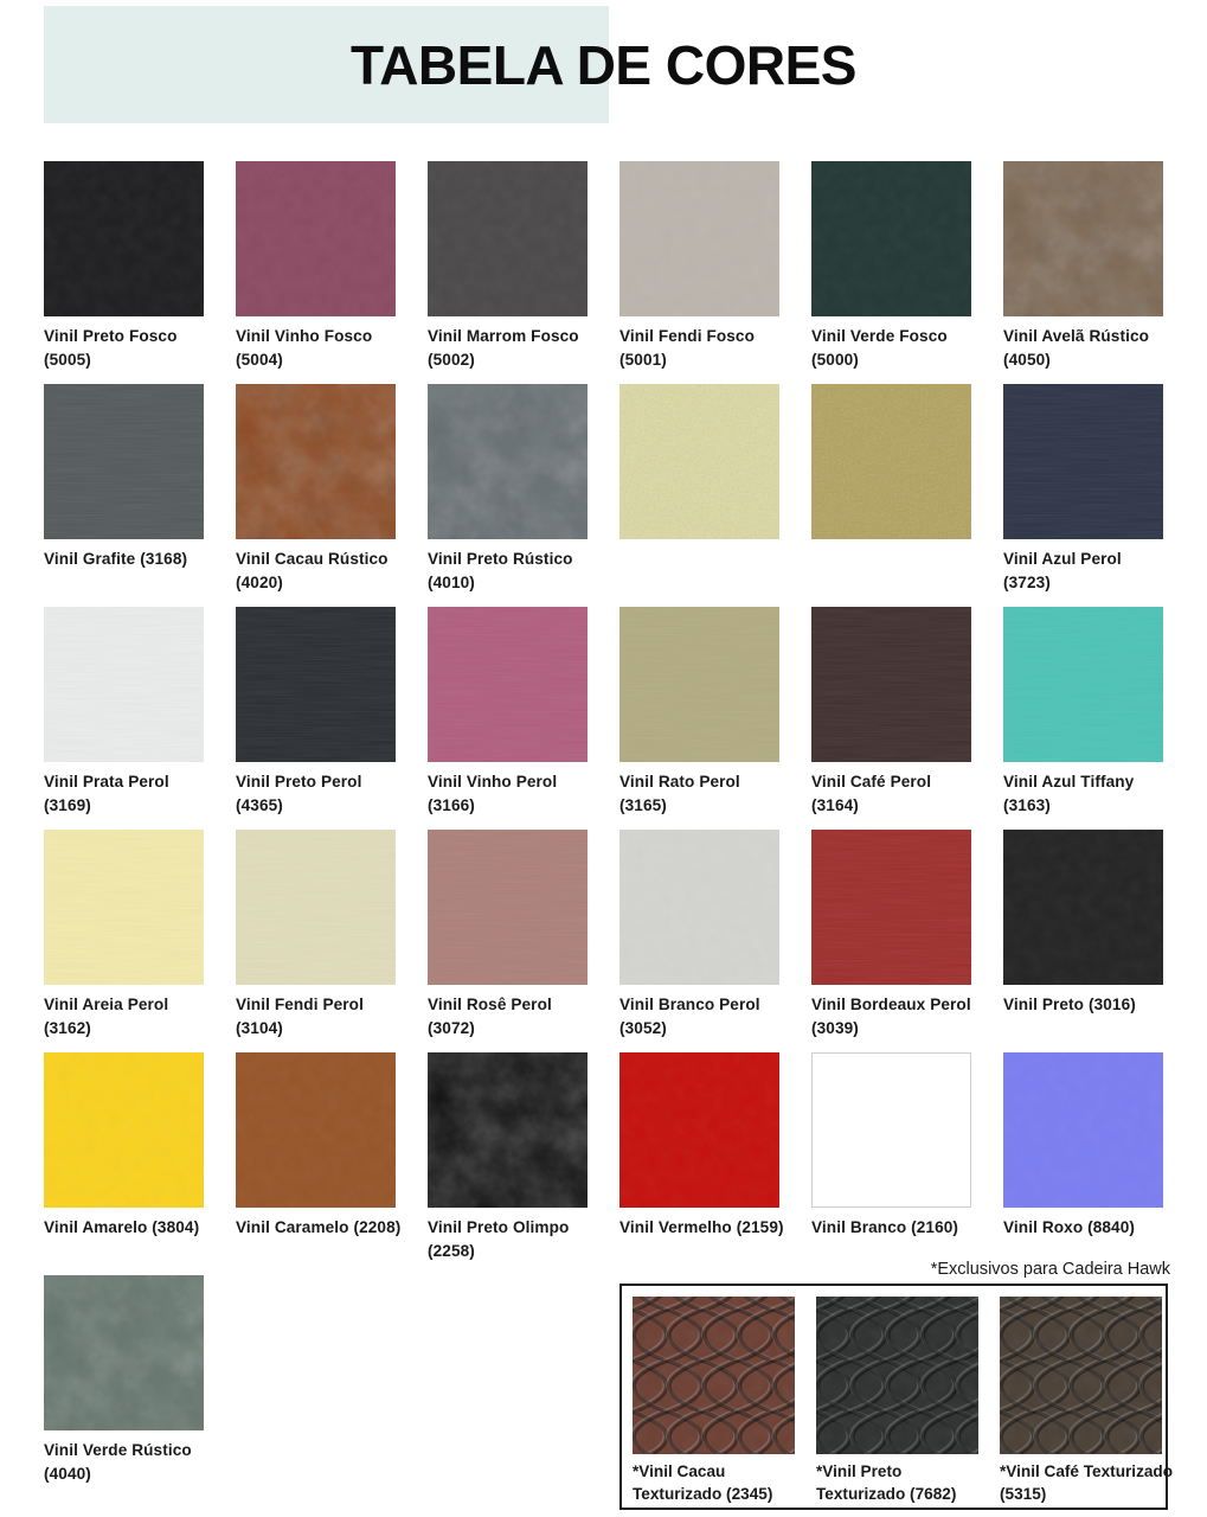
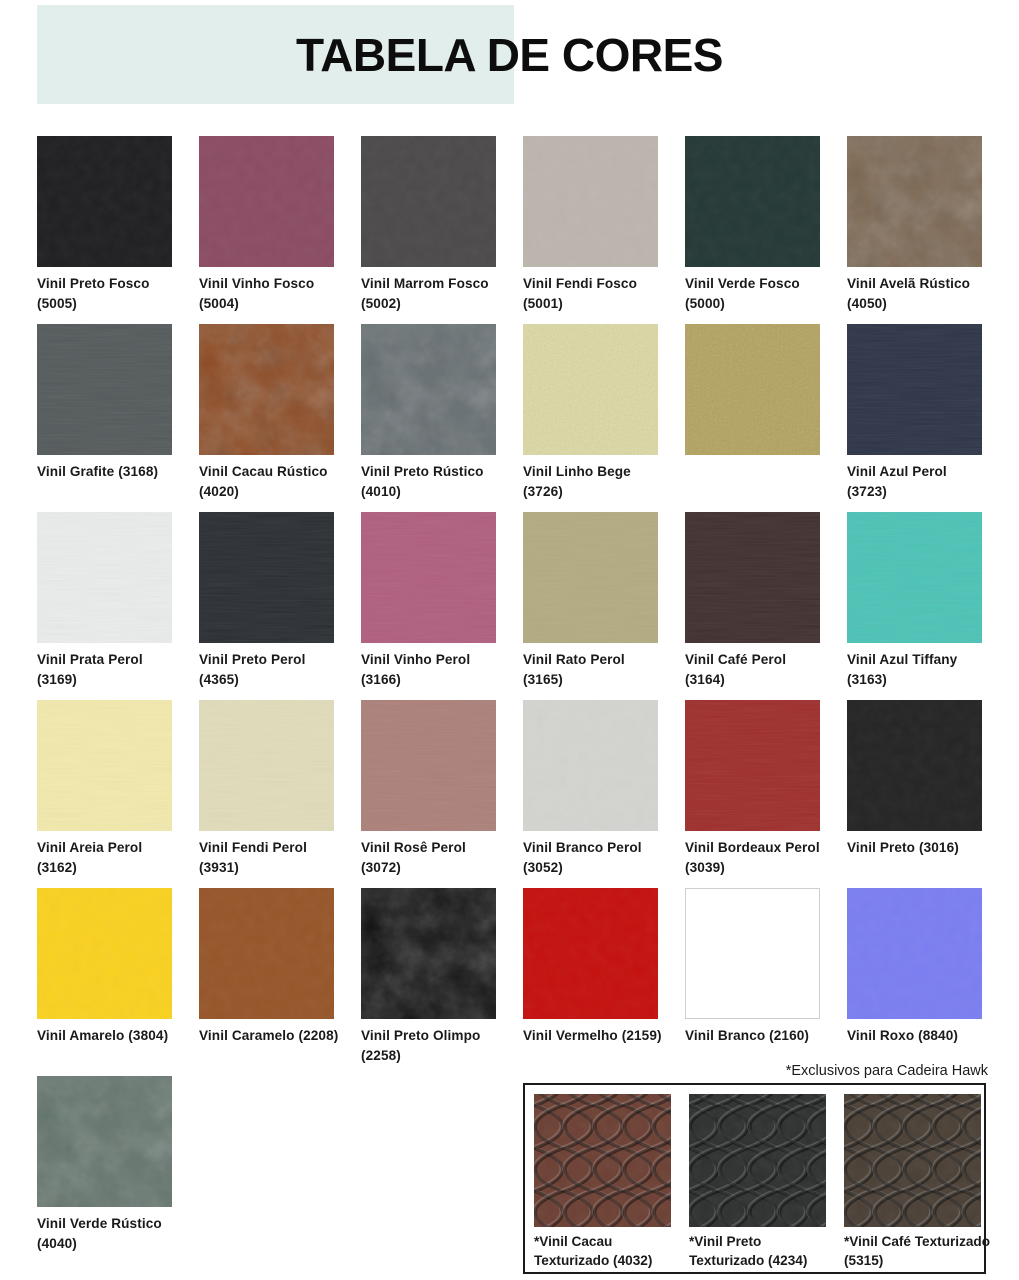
  TABELA DE CORES
  Vinil Preto Fosco (5005)
  Vinil Vinho Fosco (5004)
  Vinil Marrom Fosco (5002)
  Vinil Fendi Fosco (5001)
  Vinil Verde Fosco (5000)
  Vinil Avelã Rústico (4050)
  Vinil Grafite (3168)
  Vinil Cacau Rústico (4020)
  Vinil Preto Rústico (4010)
+ Vinil Linho Bege (3726)
  Vinil Azul Perol (3723)
  Vinil Prata Perol (3169)
  Vinil Preto Perol (4365)
  Vinil Vinho Perol (3166)
  Vinil Rato Perol (3165)
  Vinil Café Perol (3164)
  Vinil Azul Tiffany (3163)
  Vinil Areia Perol (3162)
- Vinil Fendi Perol (3104)
+ Vinil Fendi Perol (3931)
  Vinil Rosê Perol (3072)
  Vinil Branco Perol (3052)
  Vinil Bordeaux Perol (3039)
  Vinil Preto (3016)
  Vinil Amarelo (3804)
  Vinil Caramelo (2208)
  Vinil Preto Olimpo (2258)
  Vinil Vermelho (2159)
  Vinil Branco (2160)
  Vinil Roxo (8840)
  Vinil Verde Rústico (4040)
  *Exclusivos para Cadeira Hawk
- *Vinil Cacau Texturizado (2345)
+ *Vinil Cacau Texturizado (4032)
- *Vinil Preto Texturizado (7682)
+ *Vinil Preto Texturizado (4234)
  *Vinil Café Texturizado (5315)
